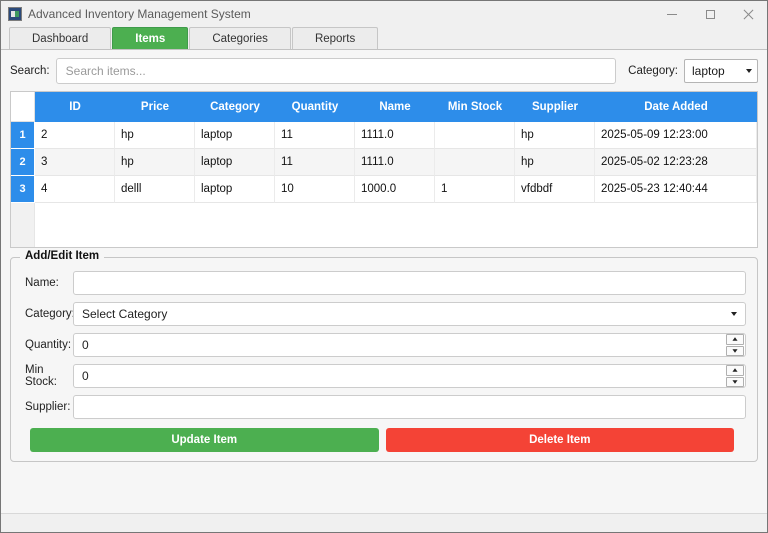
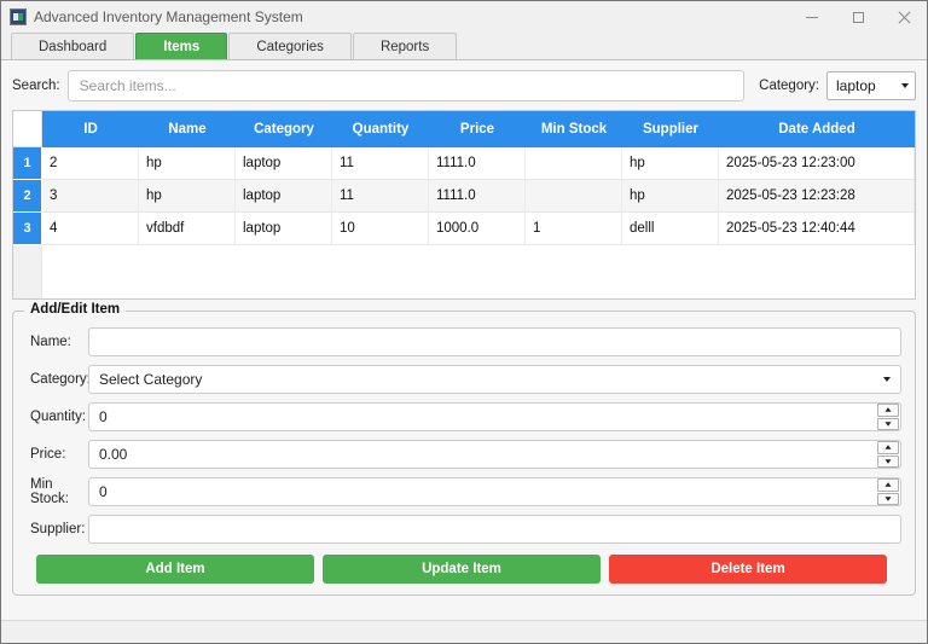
  Advanced Inventory Management System
  Dashboard
  Items
  Categories
  Reports
  Search:
  Search items...
  Category:
  laptop
  ID
- Price
+ Name
  Category
  Quantity
- Name
+ Price
  Min Stock
  Supplier
  Date Added
  1
  2
  hp
  laptop
  11
  1111.0
  hp
- 2025-05-09 12:23:00
+ 2025-05-23 12:23:00
  2
  3
  hp
  laptop
  11
  1111.0
  hp
- 2025-05-02 12:23:28
+ 2025-05-23 12:23:28
  3
  4
- delll
+ vfdbdf
  laptop
  10
  1000.0
  1
- vfdbdf
+ delll
  2025-05-23 12:40:44
  Add/Edit Item
  Name:
  Category
  Select Category
  Quantity:
  0
+ Price:
+ 0.00
  Min Stock:
  0
  Supplier:
+ Add Item
  Update Item
  Delete Item
